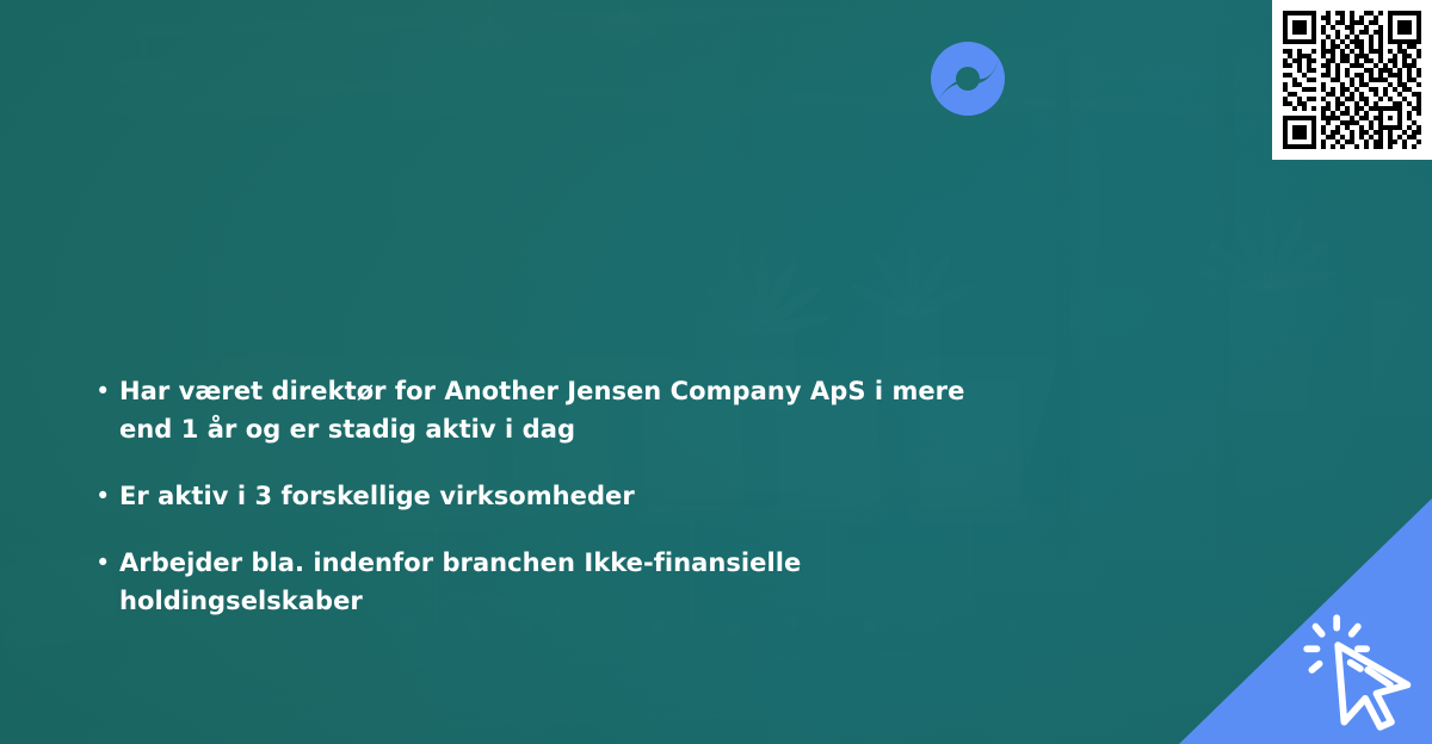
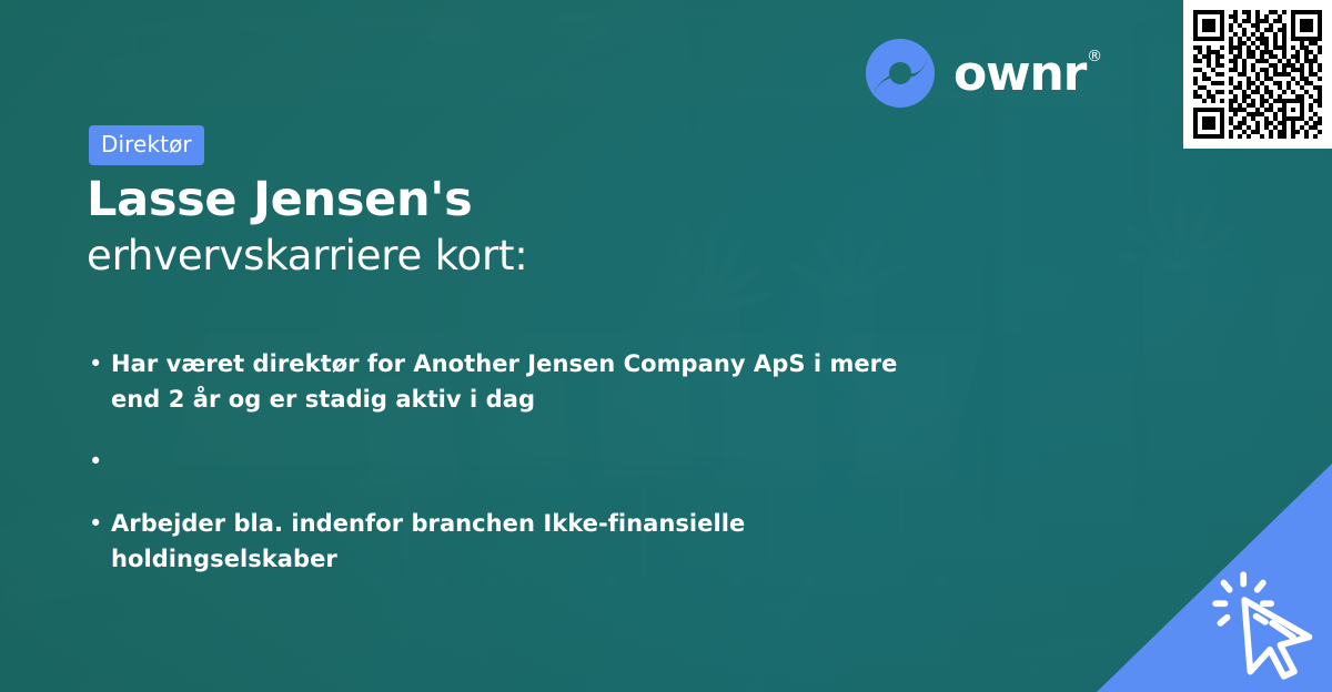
+ Direktør
+ Lasse Jensen's
+ erhvervskarriere kort:
  •
- Har været direktør for Another Jensen Company ApS i mere end 1 år og er stadig aktiv i dag
+ Har været direktør for Another Jensen Company ApS i mere end 2 år og er stadig aktiv i dag
  •
- Er aktiv i 3 forskellige virksomheder
  •
  Arbejder bla. indenfor branchen Ikke-finansielle holdingselskaber
+ ownr®
